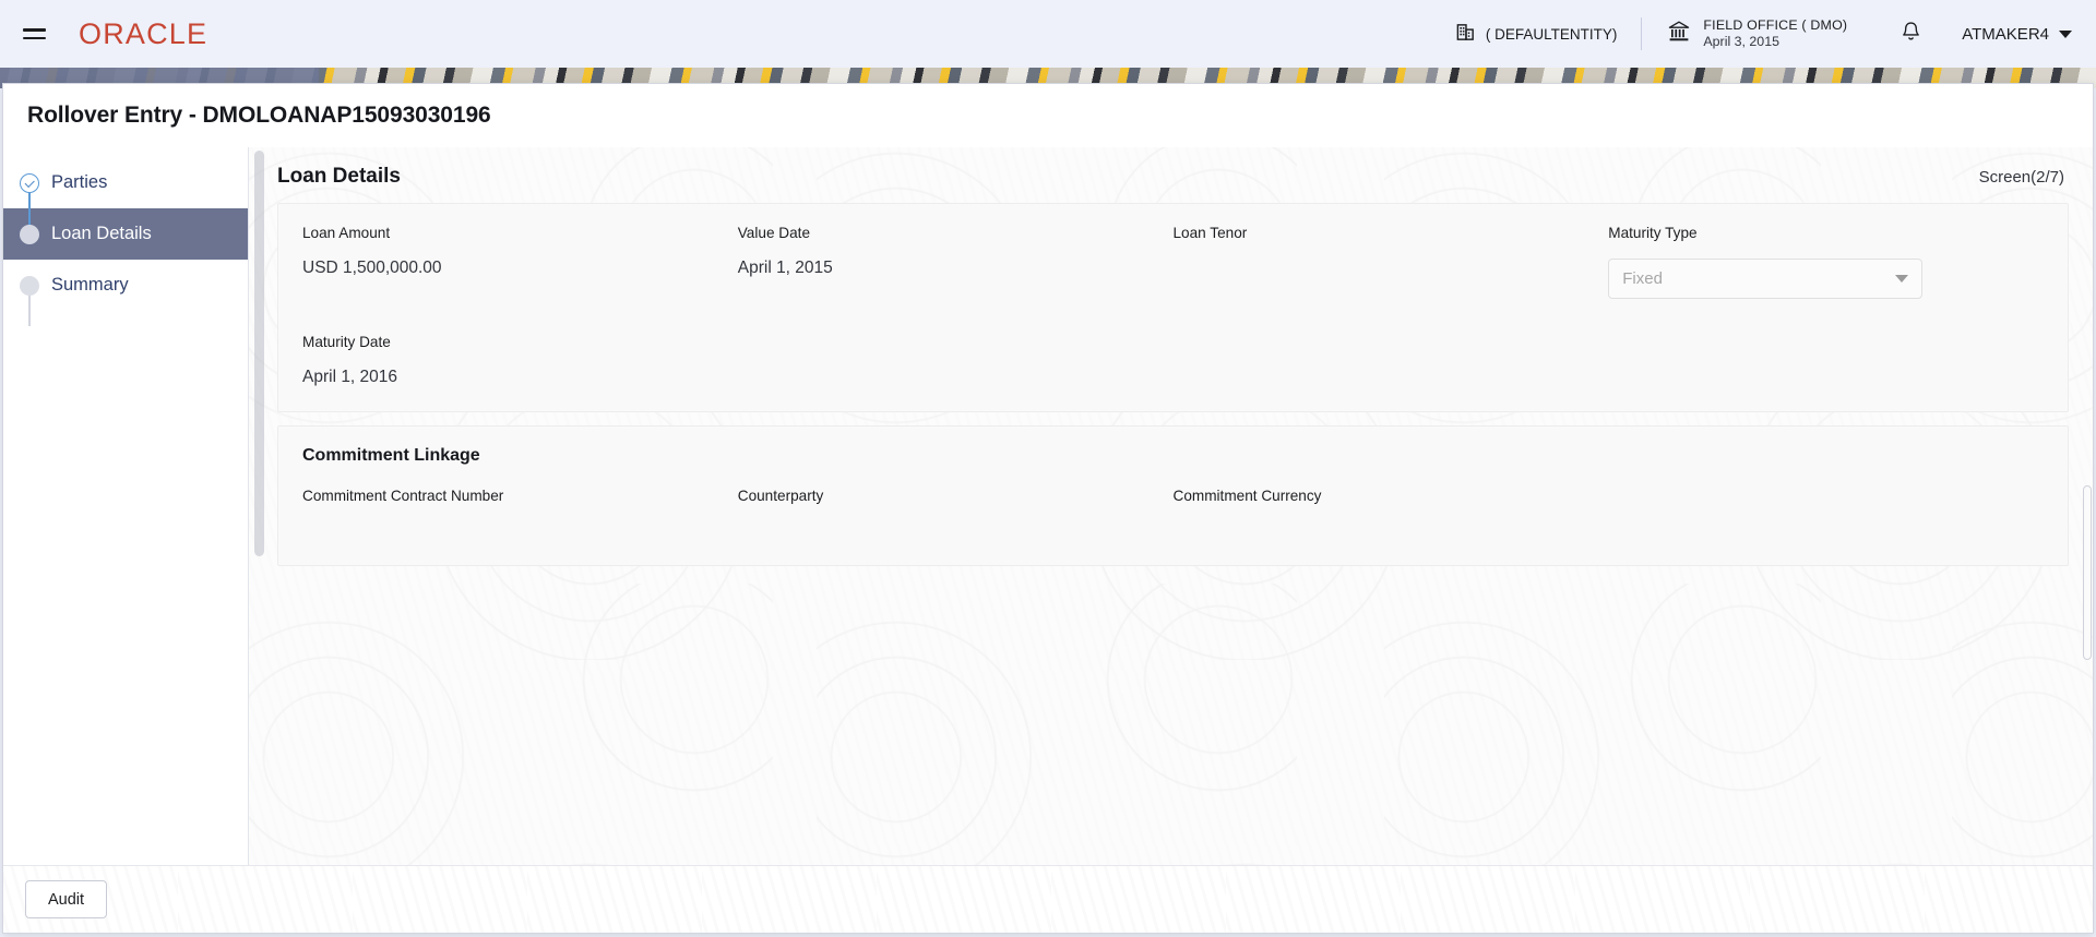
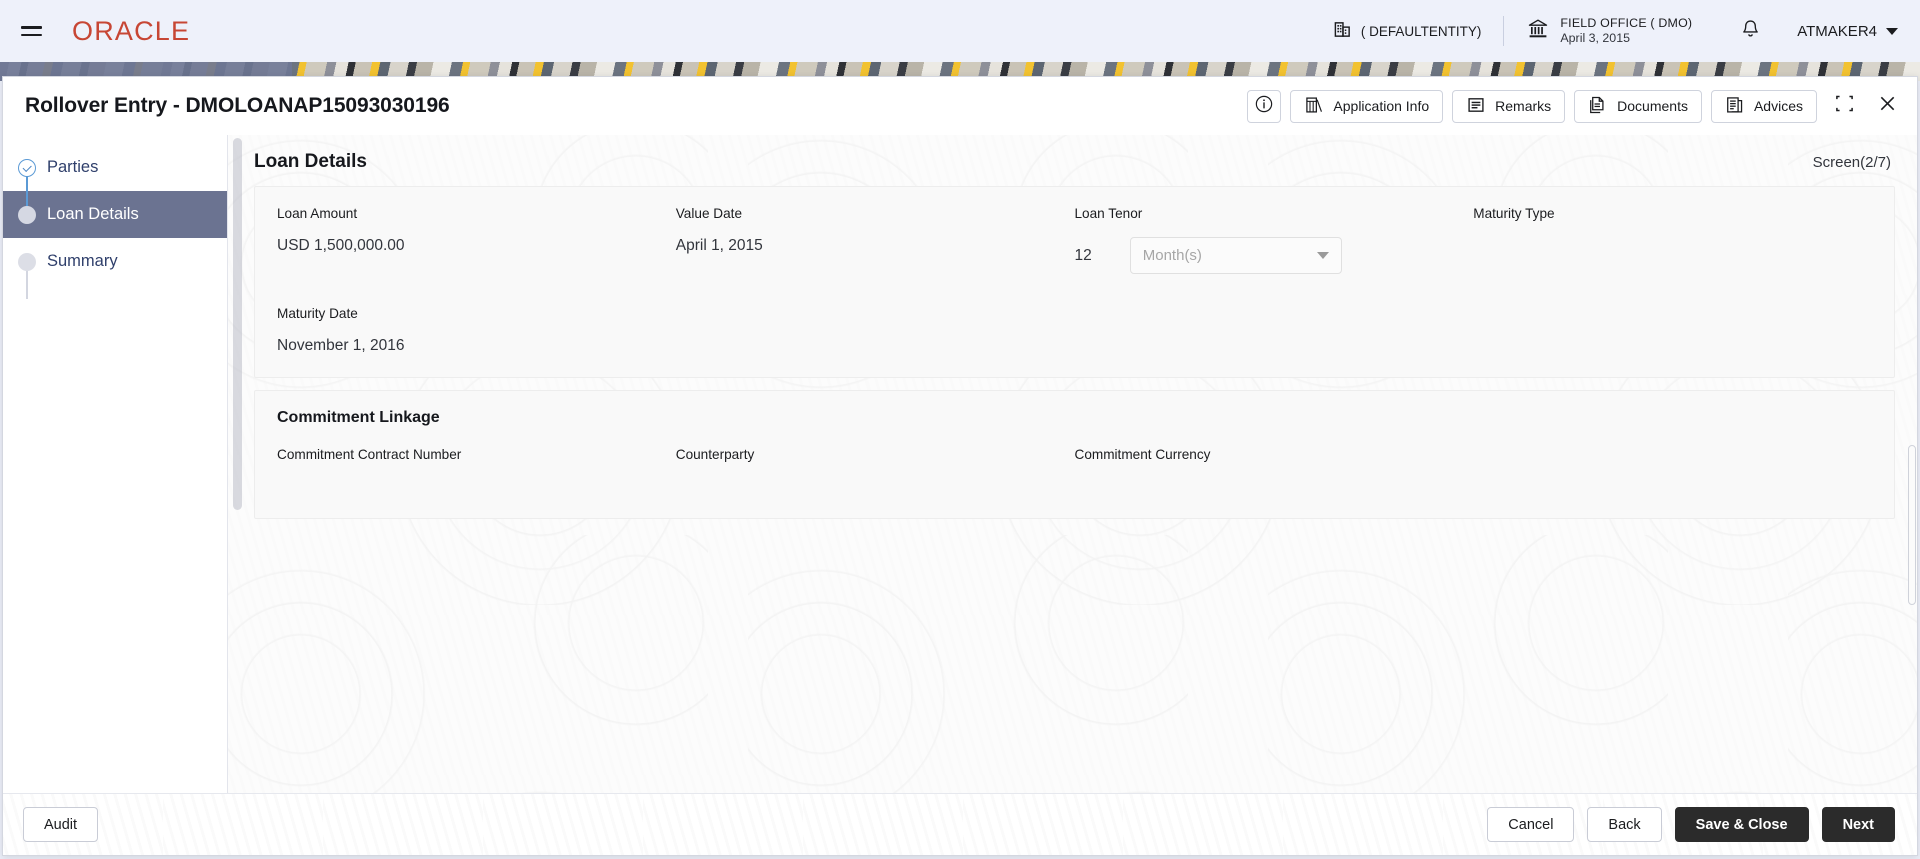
  ORACLE
  ( DEFAULTENTITY)
  FIELD OFFICE ( DMO)
  April 3, 2015
  ATMAKER4
  Rollover Entry - DMOLOANAP15093030196
+ Application Info
+ Remarks
+ Documents
+ Advices
  Parties
  Loan Details
  Summary
  Loan Details
  Screen(2/7)
  Loan Amount
  USD 1,500,000.00
  Value Date
  April 1, 2015
  Loan Tenor
+ 12
+ Month(s)
  Maturity Type
- Fixed
  Maturity Date
- April 1, 2016
+ November 1, 2016
  Commitment Linkage
  Commitment Contract Number
  Counterparty
  Commitment Currency
  Audit
+ Cancel
+ Back
+ Save & Close
+ Next
